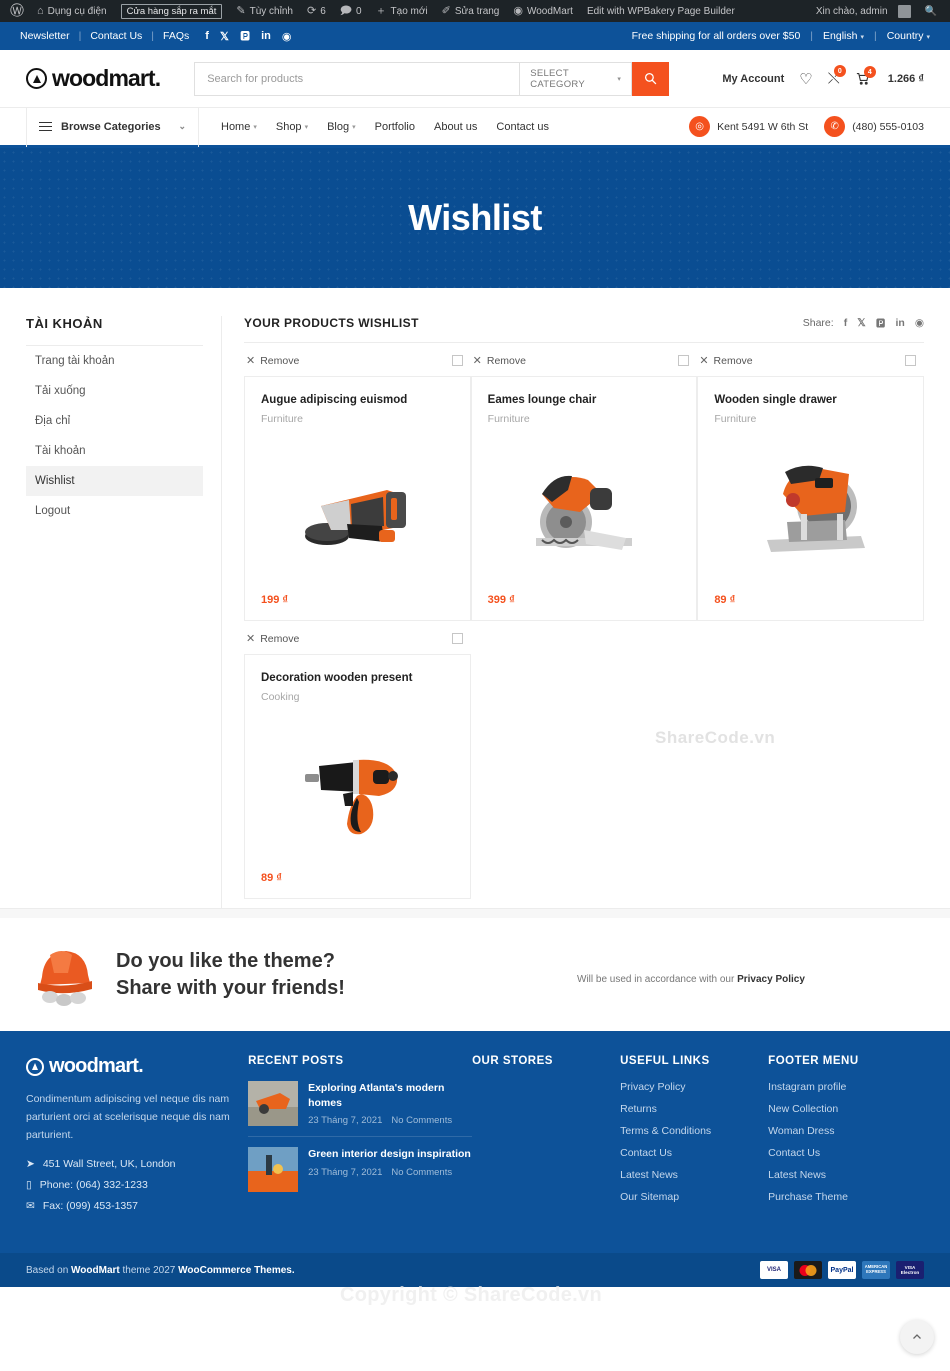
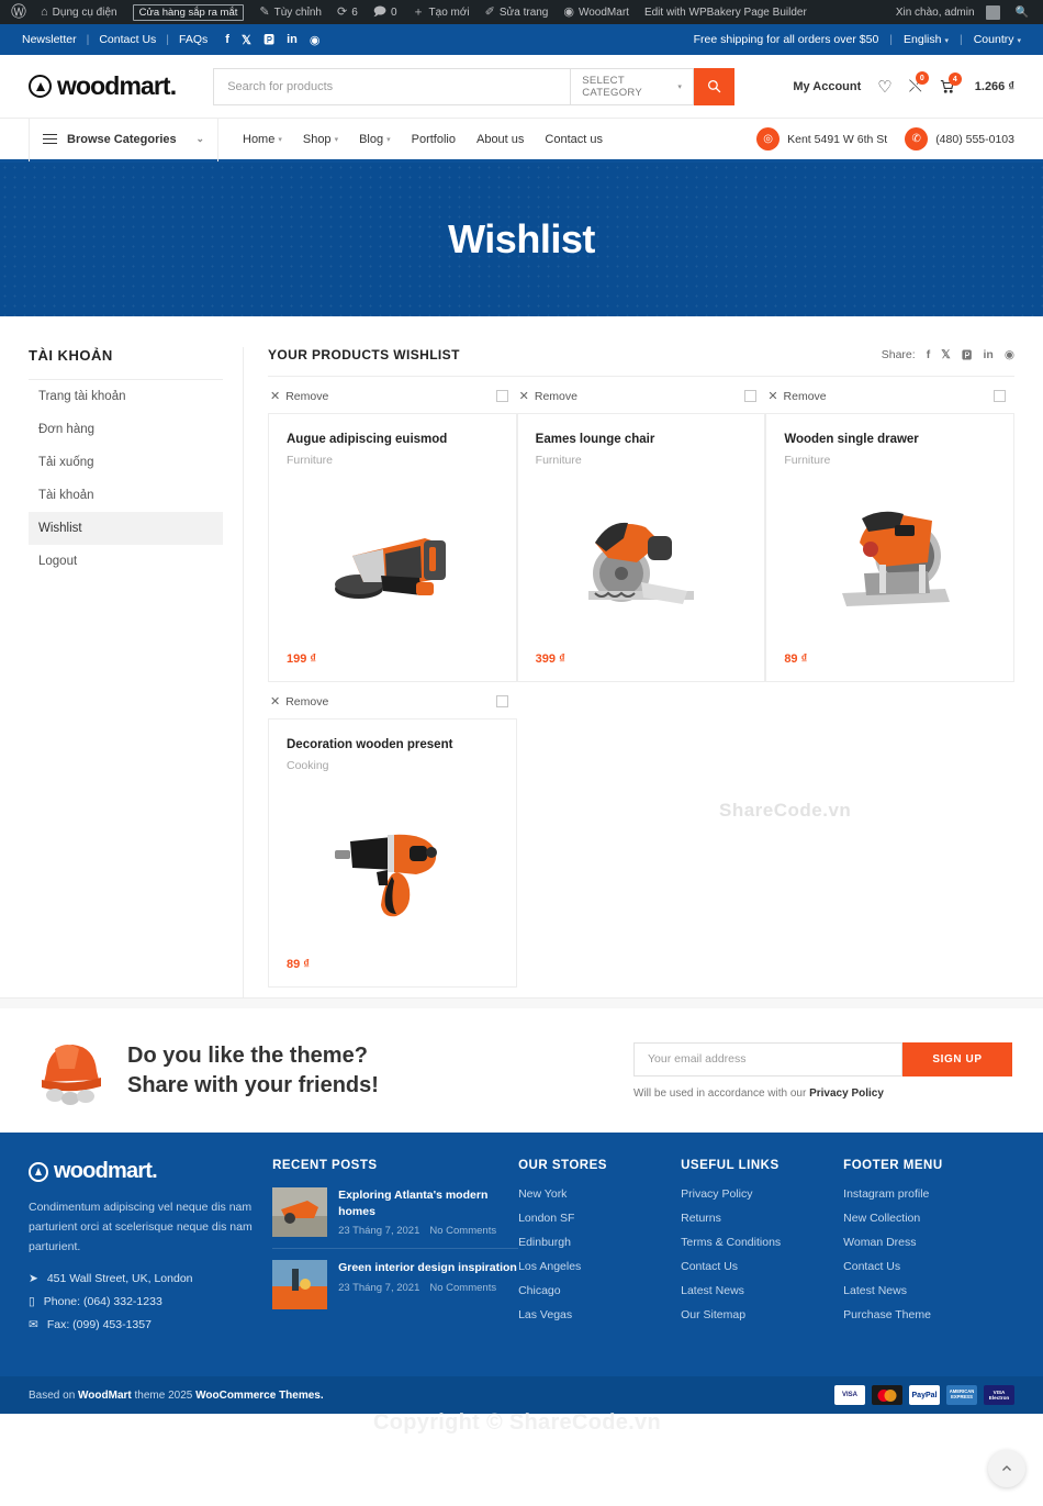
  Ⓦ
  ⌂
  Dụng cụ điện
  Cửa hàng sắp ra mắt
  ✎
  Tùy chỉnh
  ⟳
  6
  🗩
  0
  ＋
  Tạo mới
  ✐
  Sửa trang
  ◉
  WoodMart
  Edit with WPBakery Page Builder
  Xin chào, admin
  🔍
  Newsletter
  |
  Contact Us
  |
  FAQs
  f
  𝕏
  🅿
  in
  ◉
  Free shipping for all orders over $50
  |
  English
  |
  Country
  woodmart.
  Search for products
  SELECT CATEGORY
  My Account
  ♡
  ⤬
  1.266 ₫
  Browse Categories
  ⌄
  Home
  Shop
  Blog
  Portfolio
  About us
  Contact us
  ◎
  Kent 5491 W 6th St
  ✆
  (480) 555-0103
  Wishlist
  TÀI KHOẢN
  Trang tài khoản
+ Đơn hàng
  Tải xuống
- Địa chỉ
  Tài khoản
  Wishlist
  Logout
  YOUR PRODUCTS WISHLIST
  Share:
  f
  𝕏
  🅿
  in
  ◉
  ✕
  Remove
  Augue adipiscing euismod
  Furniture
  199 ₫
  ✕
  Remove
  Eames lounge chair
  Furniture
  399 ₫
  ✕
  Remove
  Wooden single drawer
  Furniture
  89 ₫
  ✕
  Remove
  Decoration wooden present
  Cooking
  89 ₫
  ShareCode.vn
  Do you like the theme?
  Share with your friends!
+ Your email address
+ SIGN UP
  Will be used in accordance with our Privacy Policy
  woodmart.
  Condimentum adipiscing vel neque dis nam parturient orci at scelerisque neque dis nam parturient.
  ➤
  451 Wall Street, UK, London
  ▯
  Phone: (064) 332-1233
  ✉
  Fax: (099) 453-1357
  RECENT POSTS
  Exploring Atlanta's modern homes
  23 Tháng 7, 2021
  No Comments
  Green interior design inspiration
  23 Tháng 7, 2021
  No Comments
  OUR STORES
+ New York
+ London SF
+ Edinburgh
+ Los Angeles
+ Chicago
+ Las Vegas
  USEFUL LINKS
  Privacy Policy
  Returns
  Terms & Conditions
  Contact Us
  Latest News
  Our Sitemap
  FOOTER MENU
  Instagram profile
  New Collection
  Woman Dress
  Contact Us
  Latest News
  Purchase Theme
  Copyright © ShareCode.vn
- Based on WoodMart theme 2027 WooCommerce Themes.
+ Based on WoodMart theme 2025 WooCommerce Themes.
